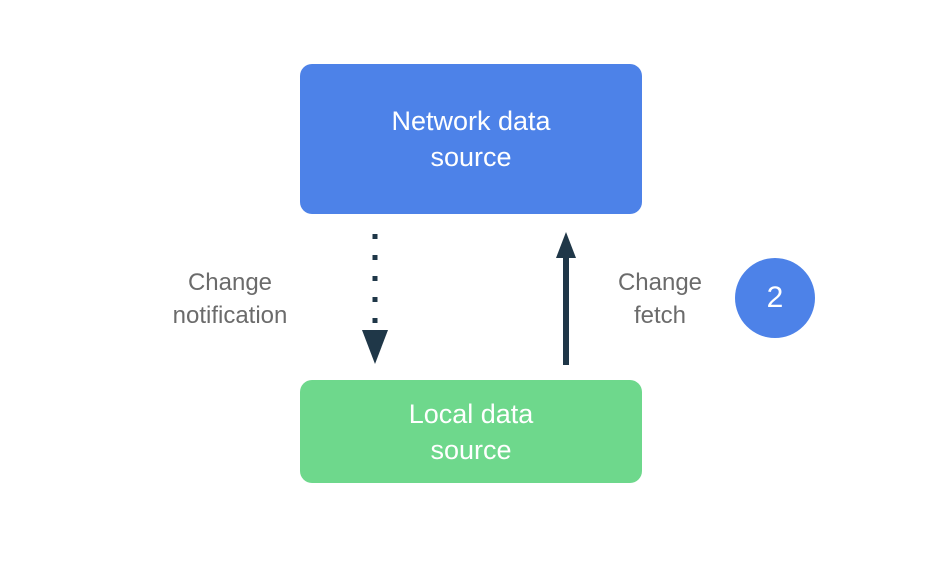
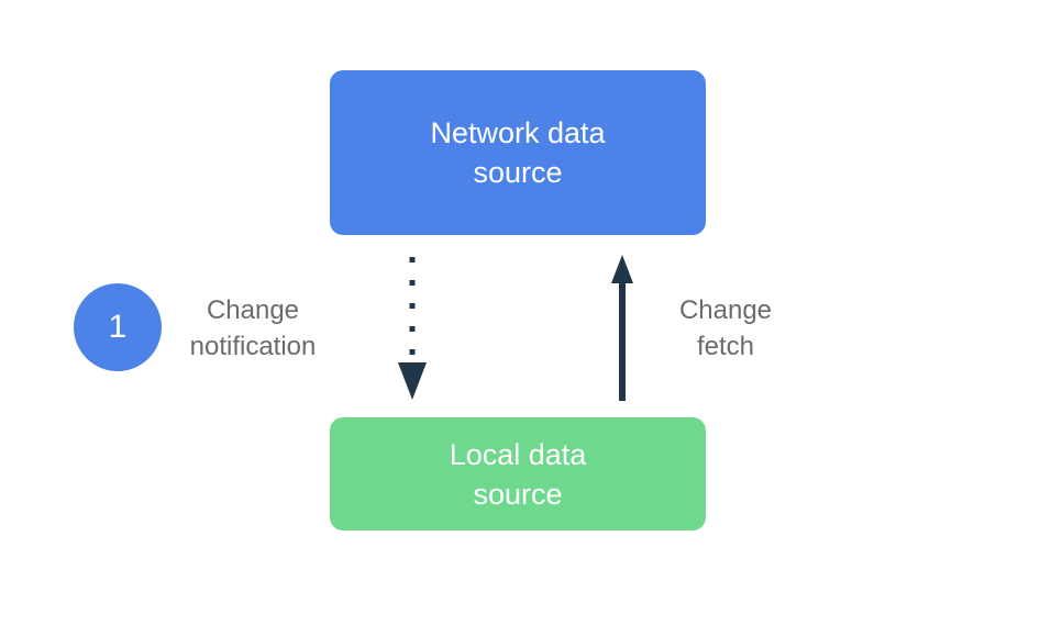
  Network data
  source
  Local data
  source
+ 1
  Change
  notification
- 2
  Change
  fetch
